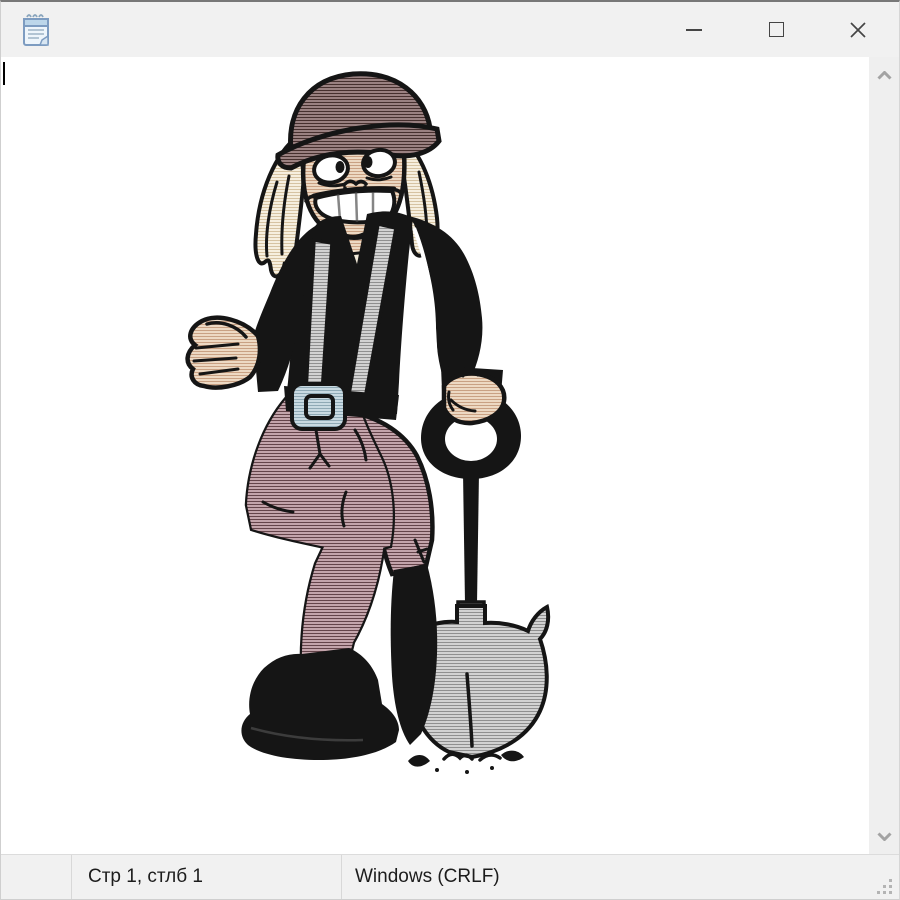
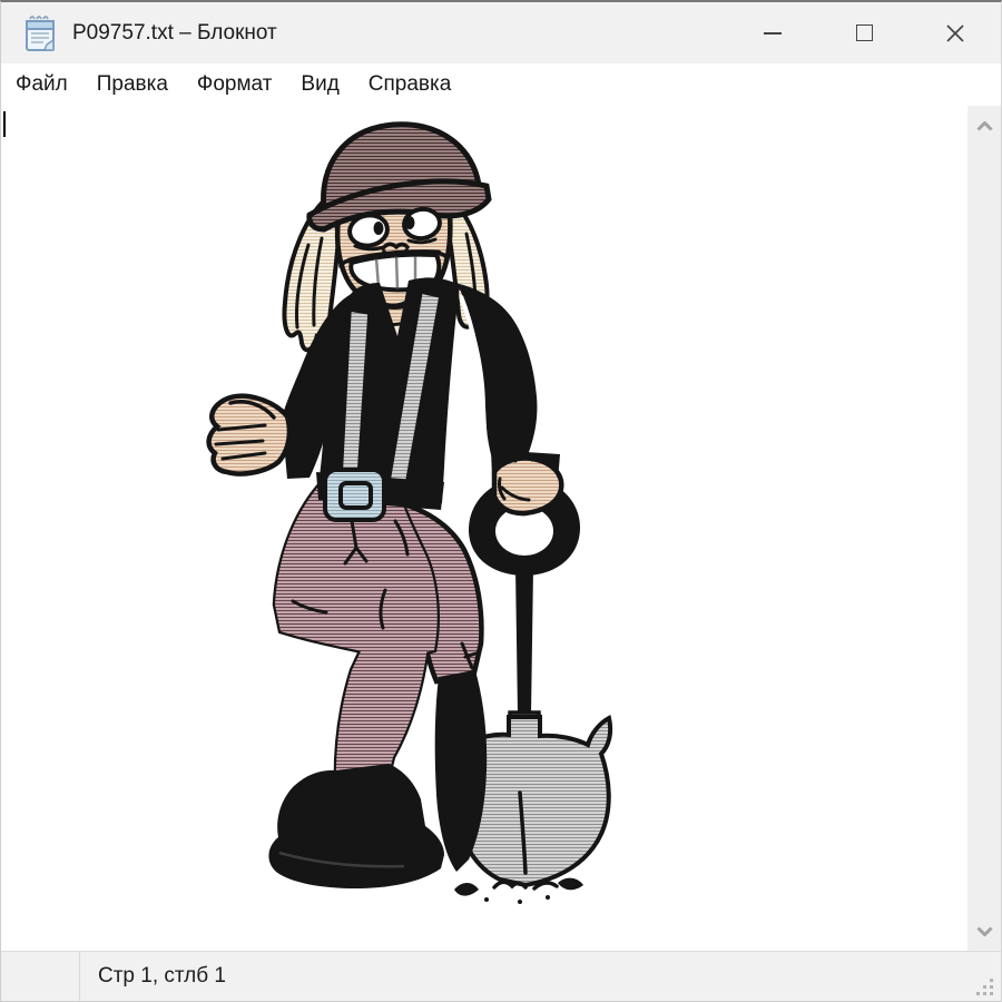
+ P09757.txt – Блокнот
+ Файл
+ Правка
+ Формат
+ Вид
+ Справка
  Стр 1, стлб 1
- Windows (CRLF)
